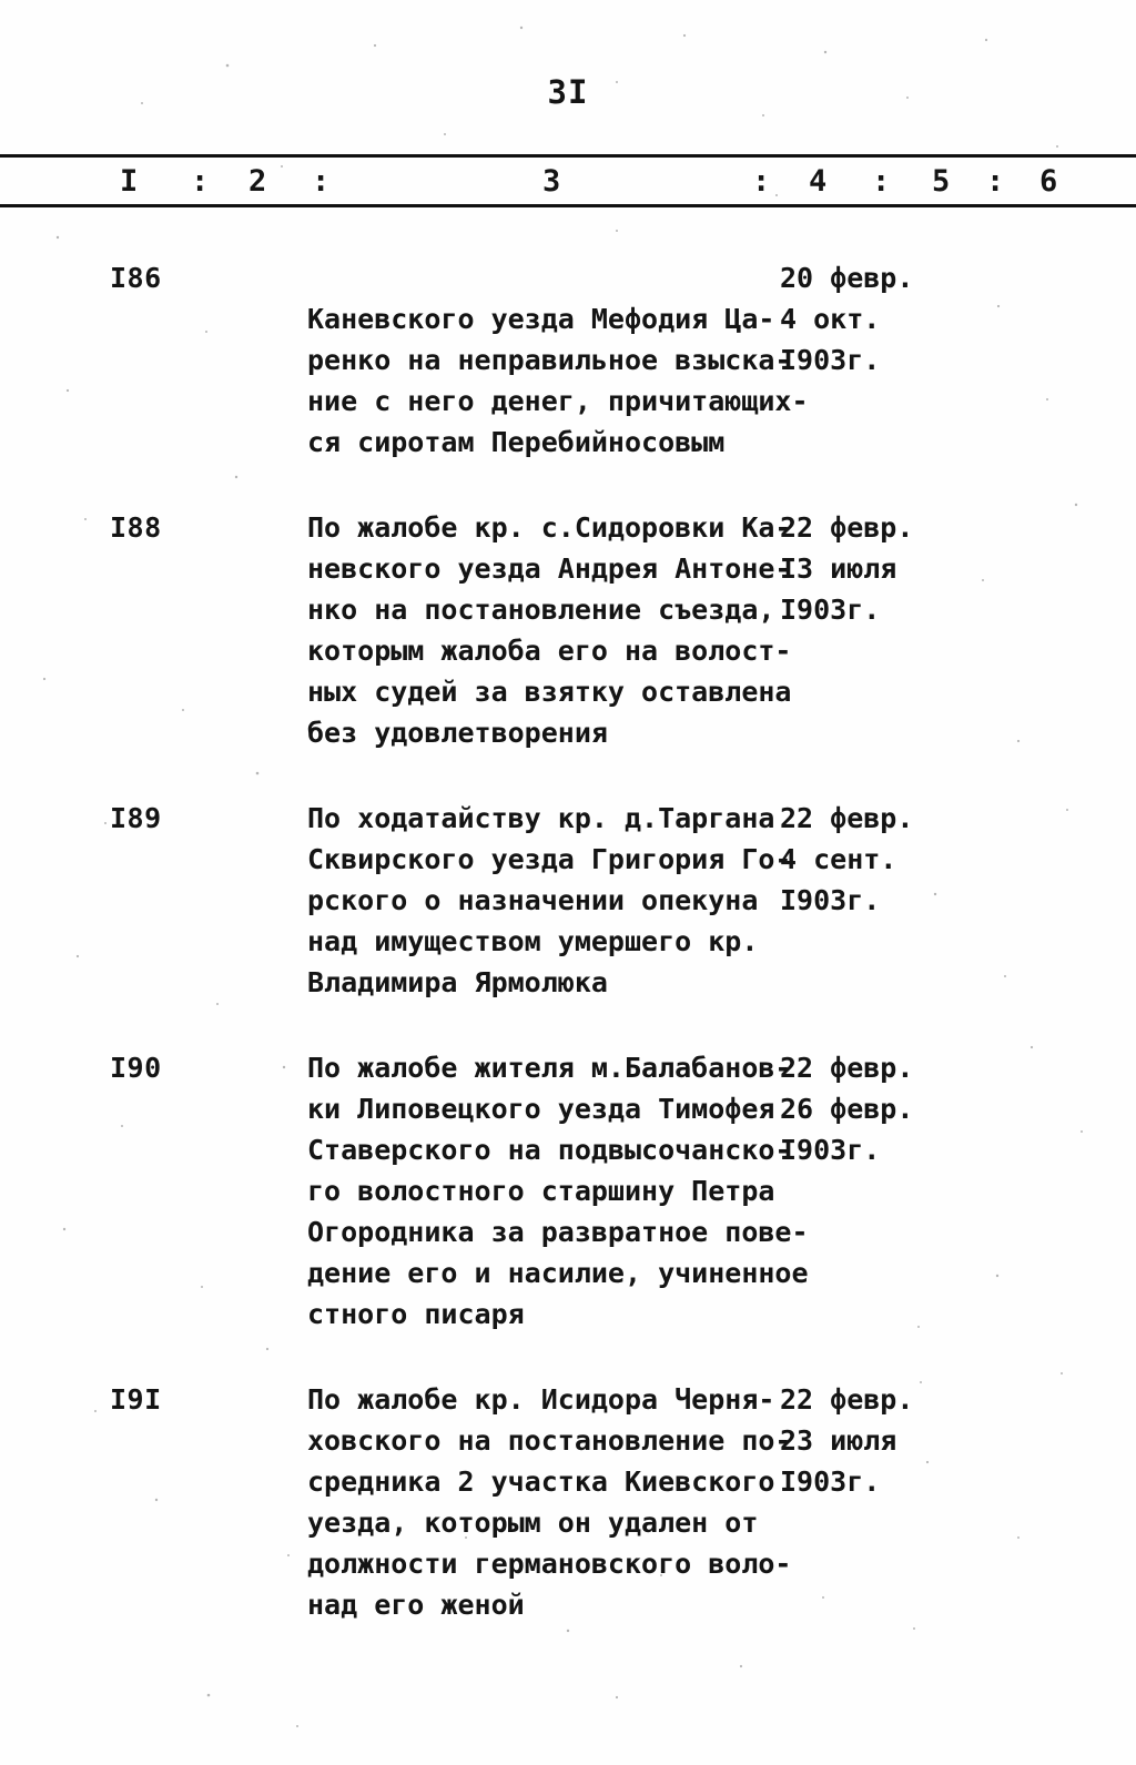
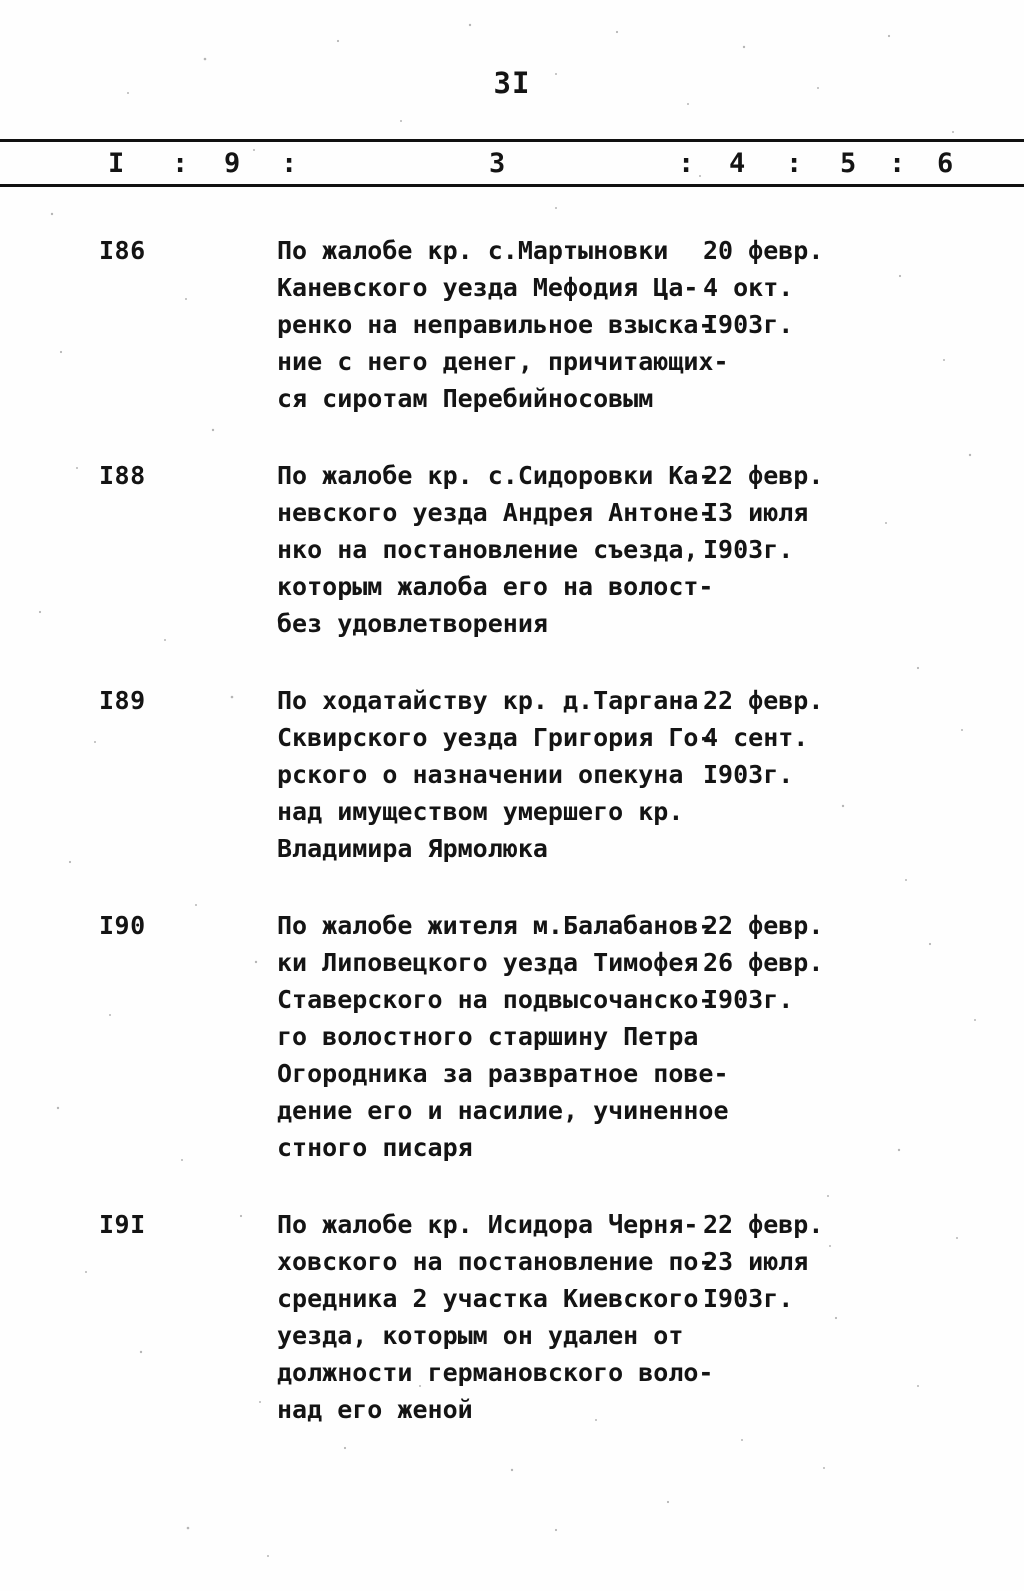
  3I
  I
  :
- 2
+ 9
  :
  3
  :
  4
  :
  5
  :
  6
  I86
+ По жалобе кр. с.Мартыновки
  20 февр.
  Каневского уезда Мефодия Ца-
  4 окт.
  ренко на неправильное взыска-
  I903г.
  ние с него денег, причитающих-
  ся сиротам Перебийносовым
  I88
  По жалобе кр. с.Сидоровки Ка-
  22 февр.
  невского уезда Андрея Антоне-
  I3 июля
  нко на постановление съезда,
  I903г.
  которым жалоба его на волост-
- ных судей за взятку оставлена
  без удовлетворения
  I89
  По ходатайству кр. д.Таргана
  22 февр.
  Сквирского уезда Григория Го-
  4 сент.
  рского о назначении опекуна
  I903г.
  над имуществом умершего кр.
  Владимира Ярмолюка
  I90
  По жалобе жителя м.Балабанов-
  22 февр.
  ки Липовецкого уезда Тимофея
  26 февр.
  Ставерского на подвысочанско-
  I903г.
  го волостного старшину Петра
  Огородника за развратное пове-
  дение его и насилие, учиненное
  стного писаря
  I9I
  По жалобе кр. Исидора Черня-
  22 февр.
  ховского на постановление по-
  23 июля
  средника 2 участка Киевского
  I903г.
  уезда, которым он удален от
  должности германовского воло-
  над его женой
